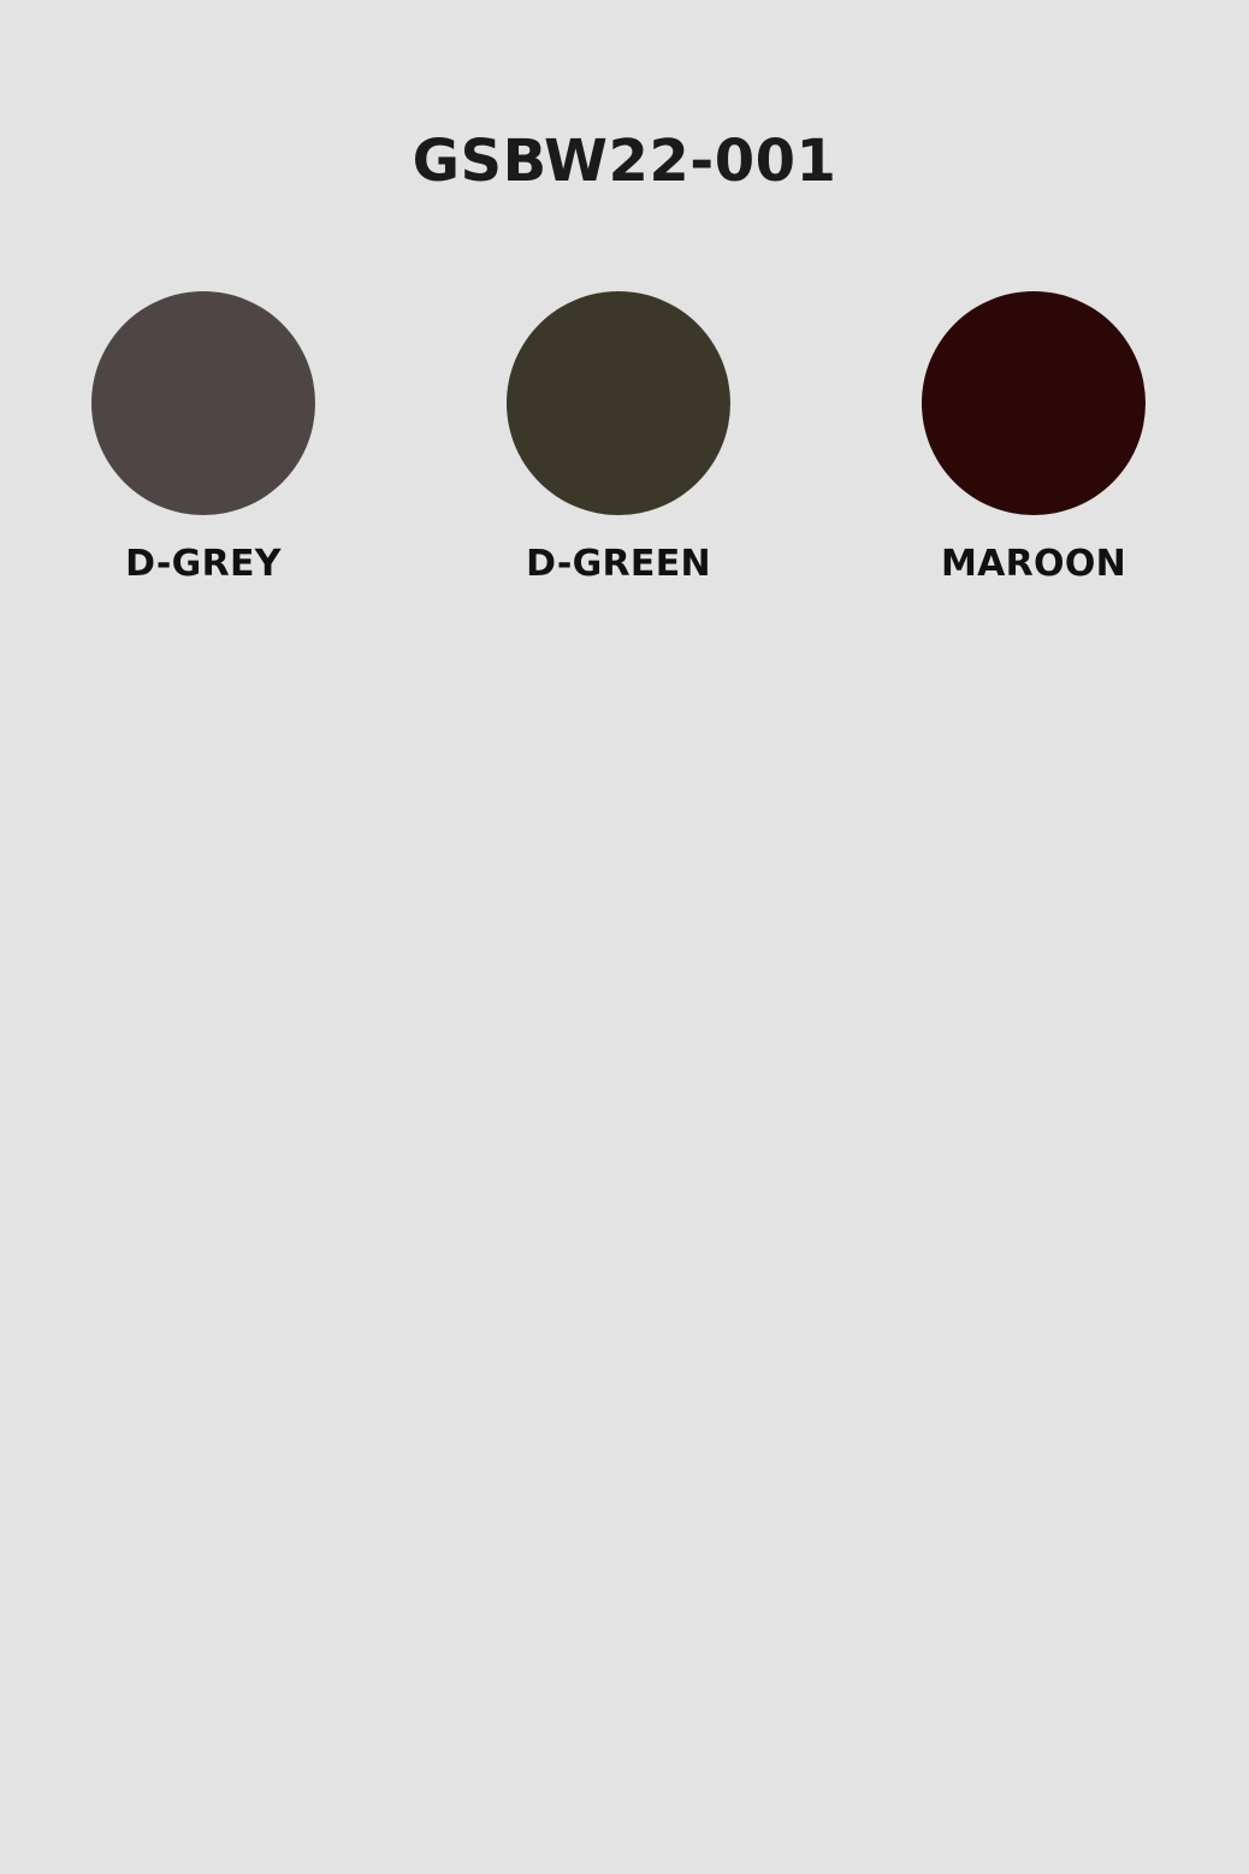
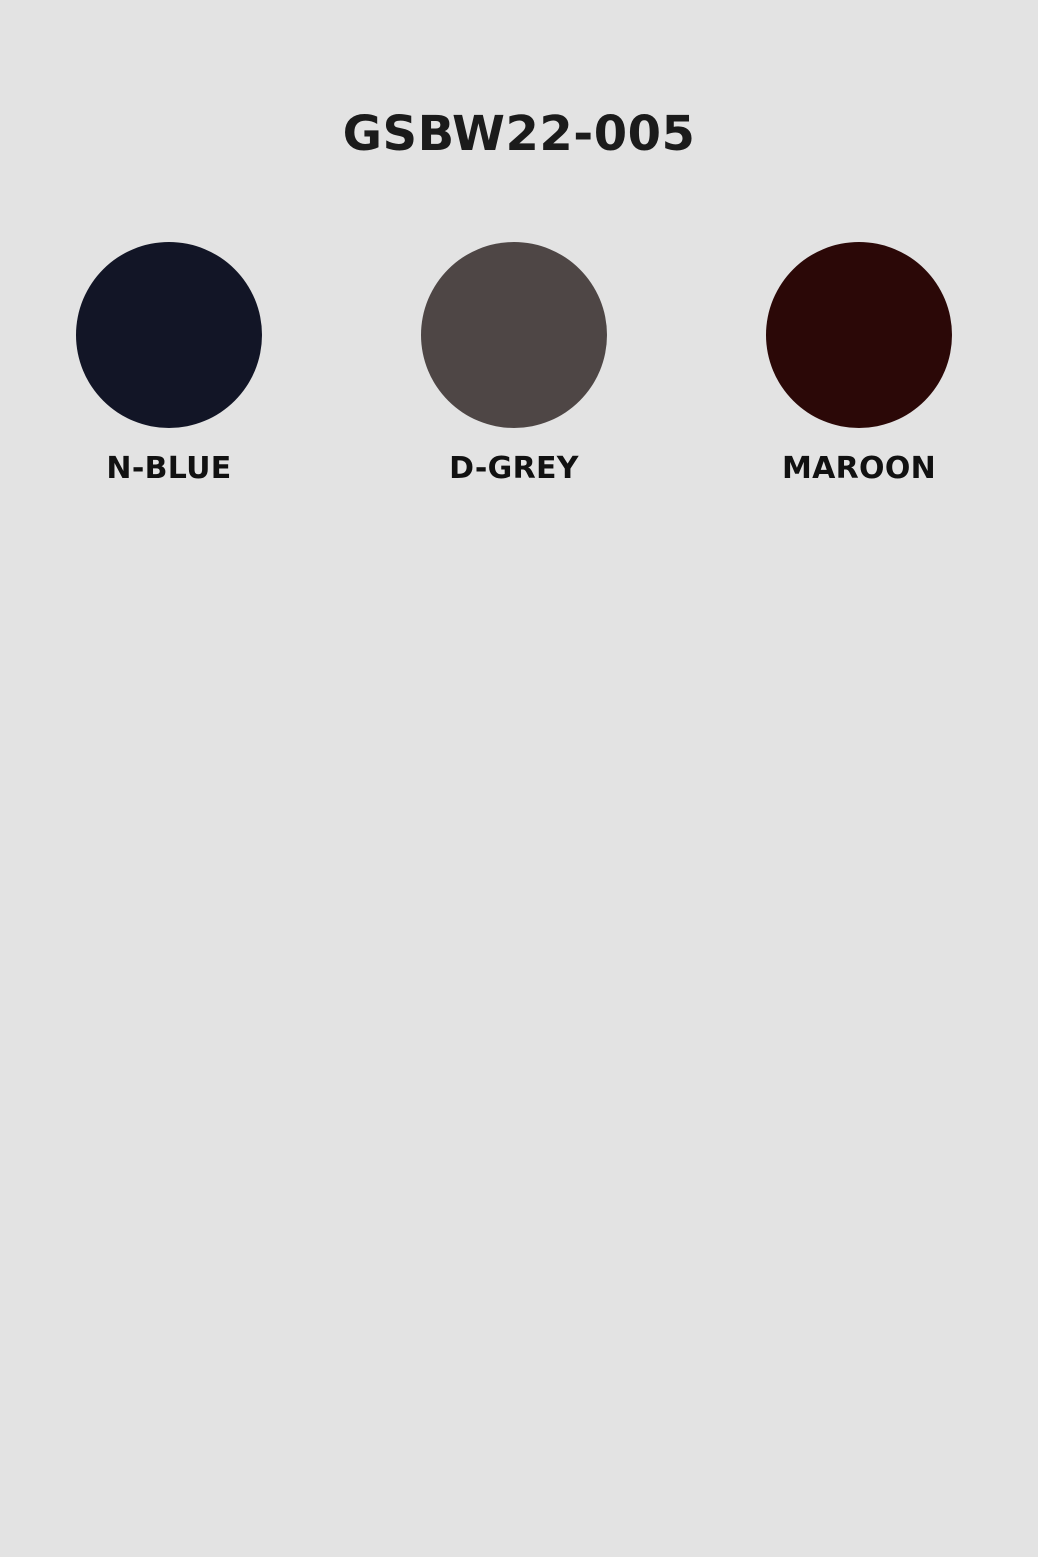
- GSBW22-001
+ GSBW22-005
+ N-BLUE
  D-GREY
- D-GREEN
  MAROON
